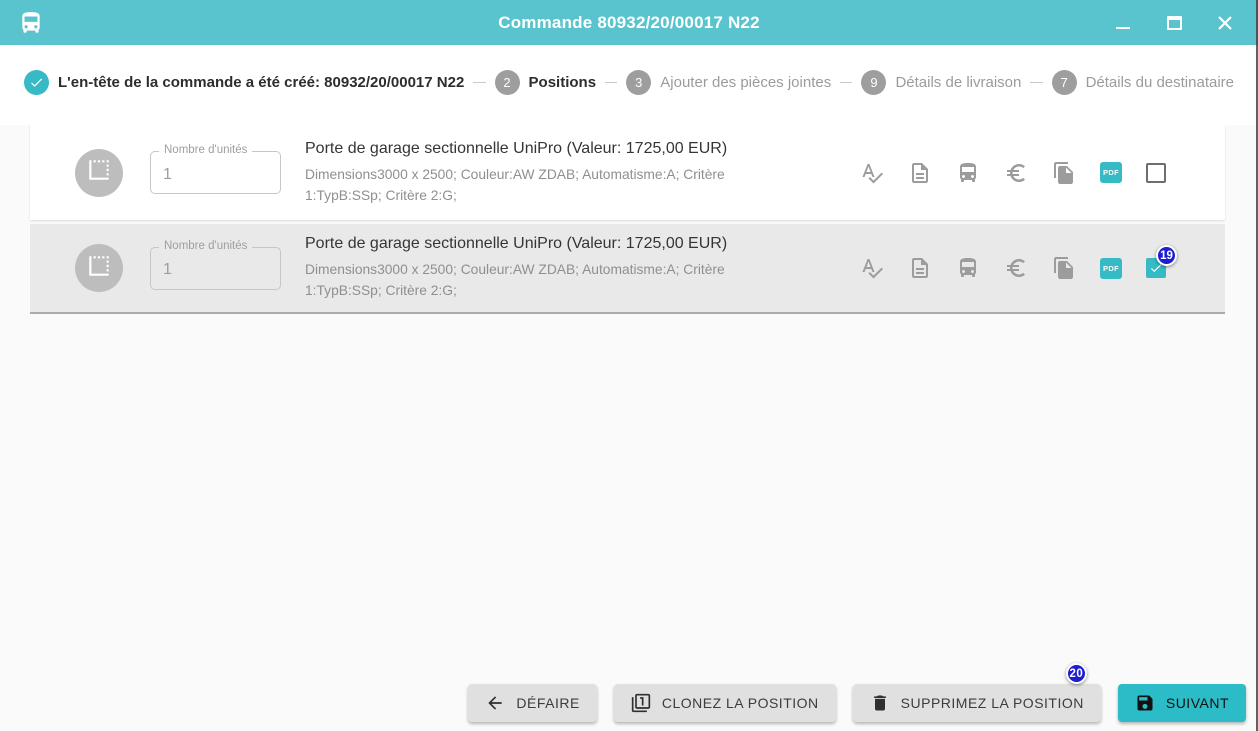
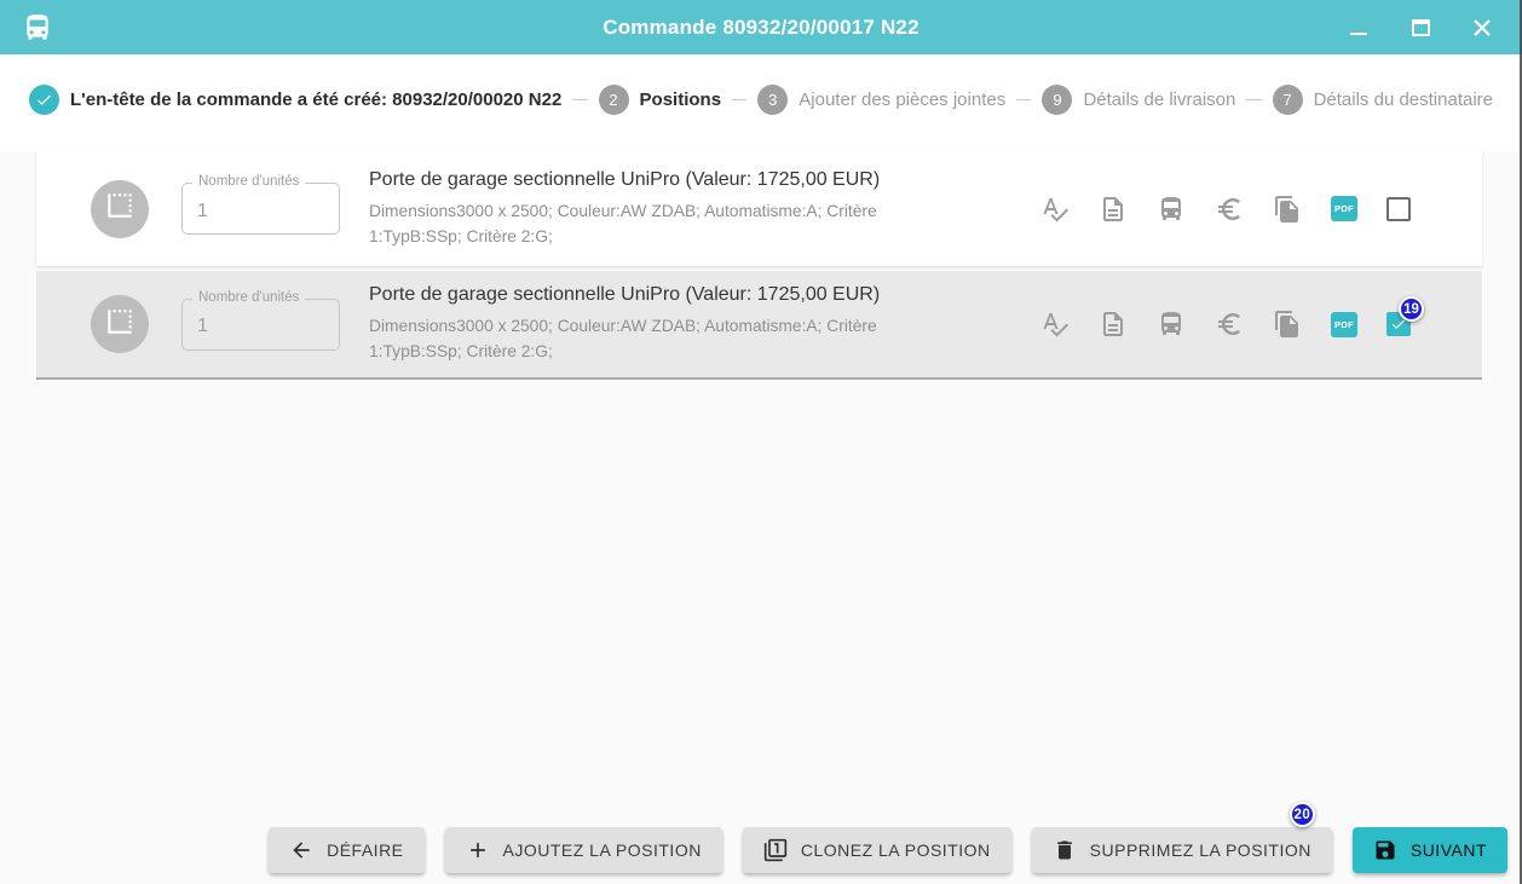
  Commande 80932/20/00017 N22
- L'en-tête de la commande a été créé: 80932/20/00017 N22
+ L'en-tête de la commande a été créé: 80932/20/00020 N22
  2
  Positions
  3
  Ajouter des pièces jointes
  9
  Détails de livraison
  7
  Détails du destinataire
  Nombre d'unités
  1
  Porte de garage sectionnelle UniPro (Valeur: 1725,00 EUR)
  Dimensions3000 x 2500; Couleur:AW ZDAB; Automatisme:A; Critère 1:TypB:SSp; Critère 2:G;
  PDF
  Nombre d'unités
  1
  Porte de garage sectionnelle UniPro (Valeur: 1725,00 EUR)
  Dimensions3000 x 2500; Couleur:AW ZDAB; Automatisme:A; Critère 1:TypB:SSp; Critère 2:G;
  PDF
  19
  DÉFAIRE
+ AJOUTEZ LA POSITION
  CLONEZ LA POSITION
  SUPPRIMEZ LA POSITION
  20
  SUIVANT
